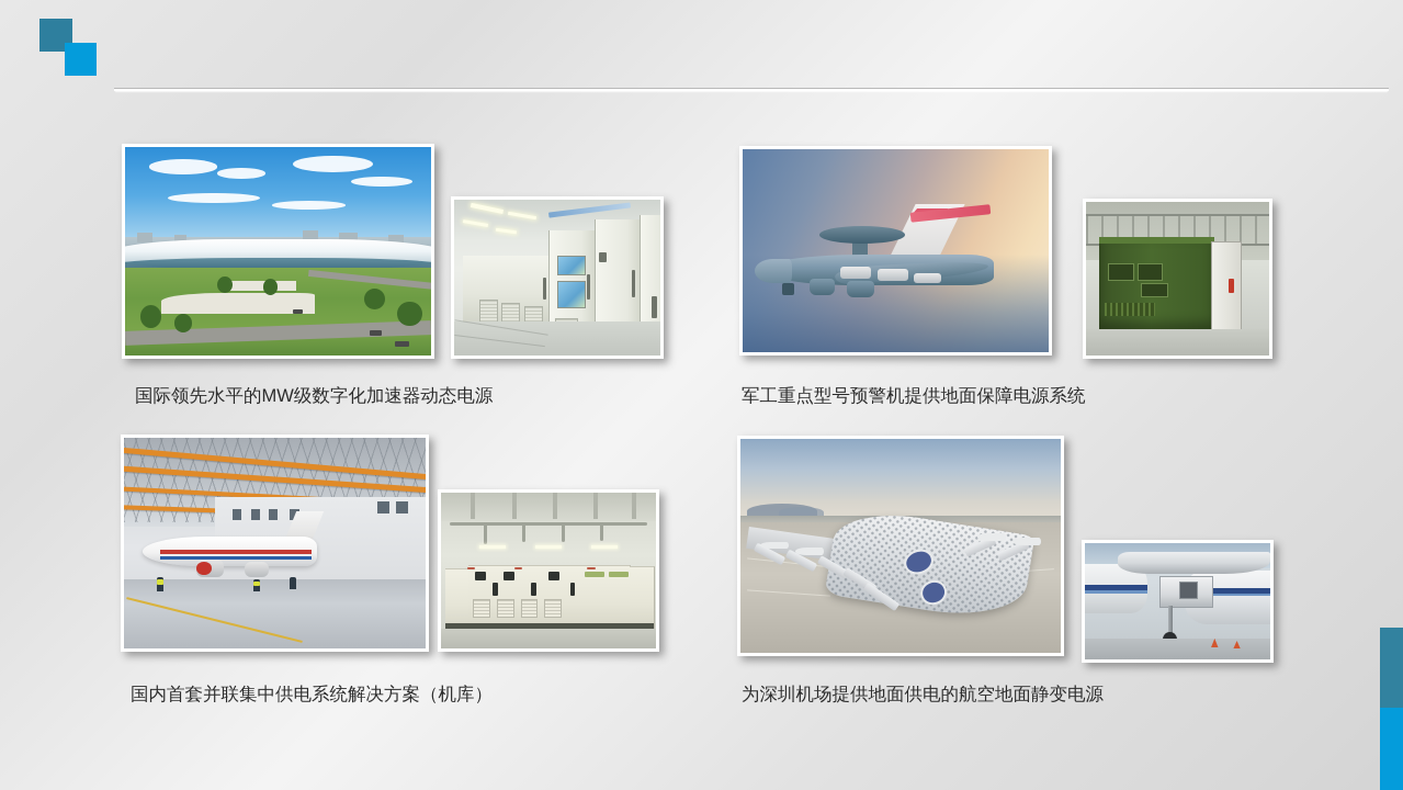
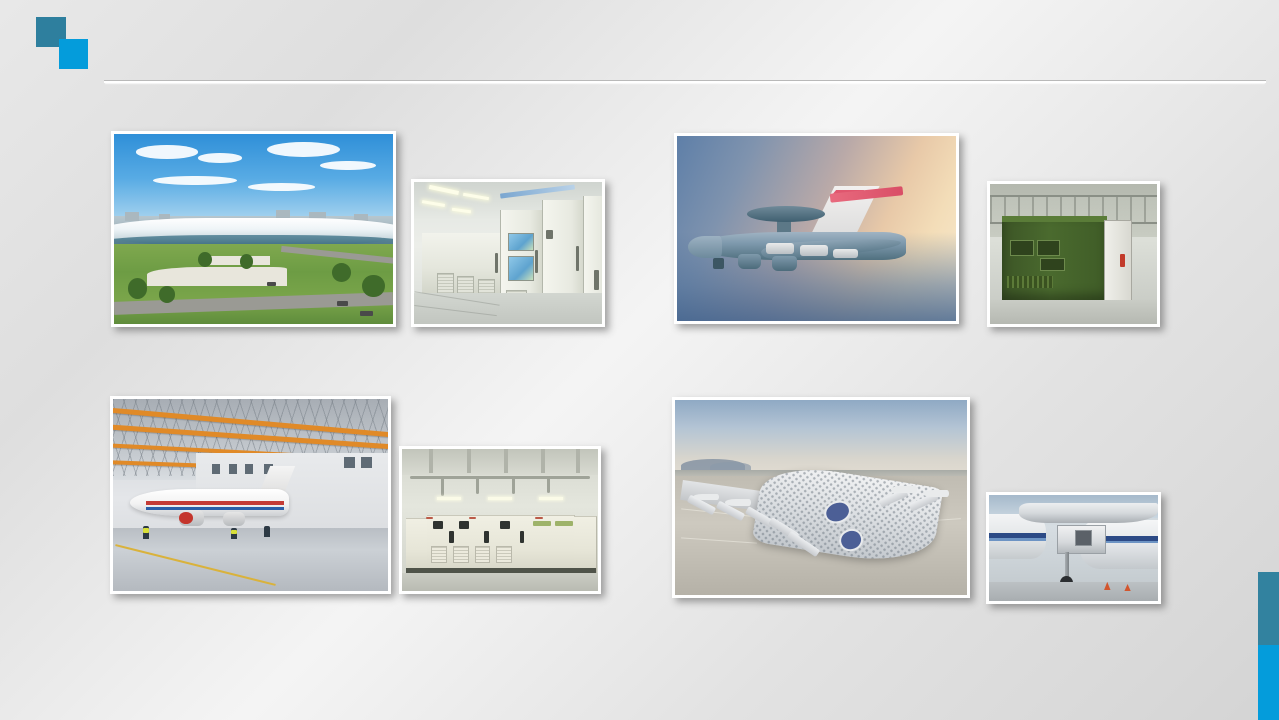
- 国际领先水平的MW级数字化加速器动态电源
- 军工重点型号预警机提供地面保障电源系统
- 国内首套并联集中供电系统解决方案（机库）
- 为深圳机场提供地面供电的航空地面静变电源
